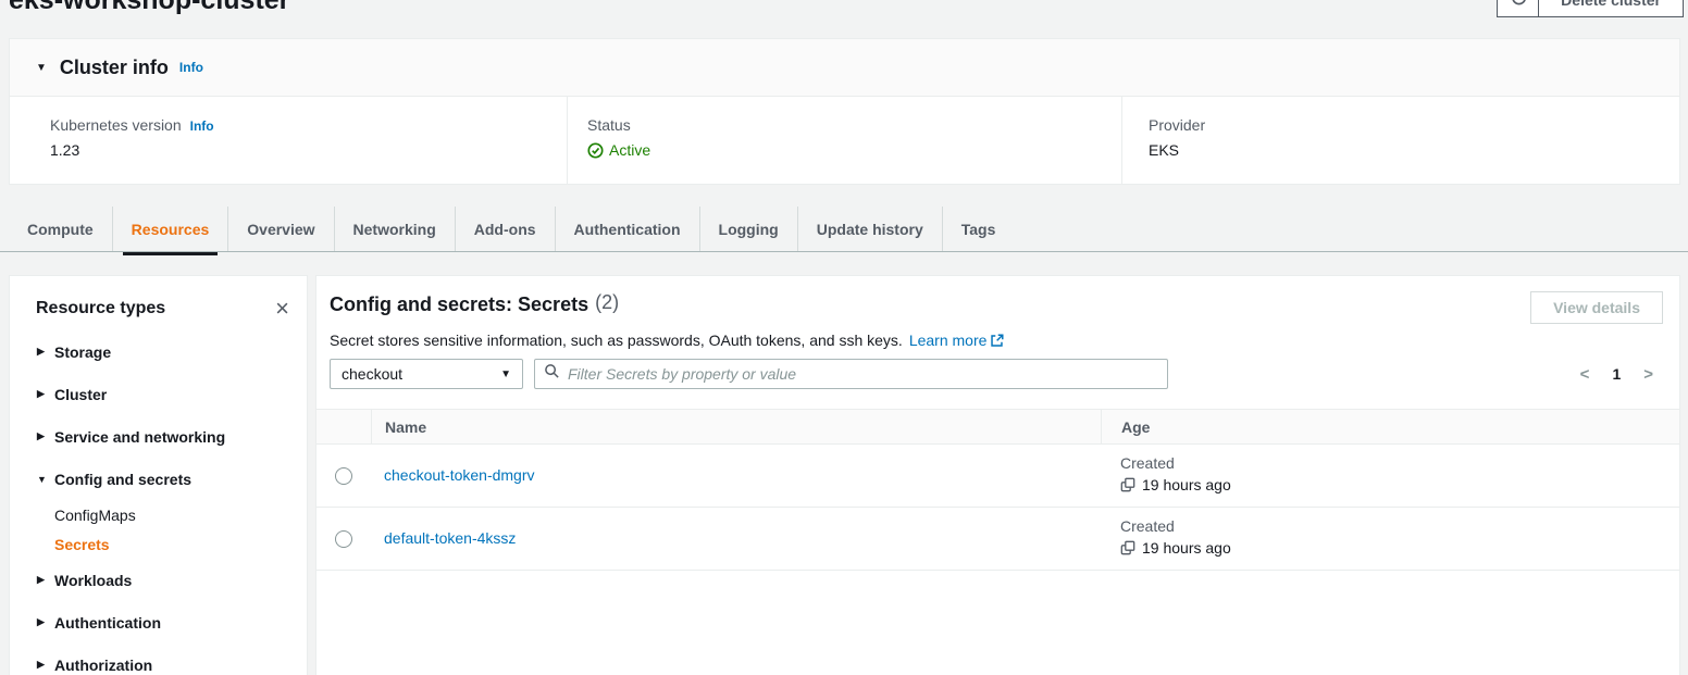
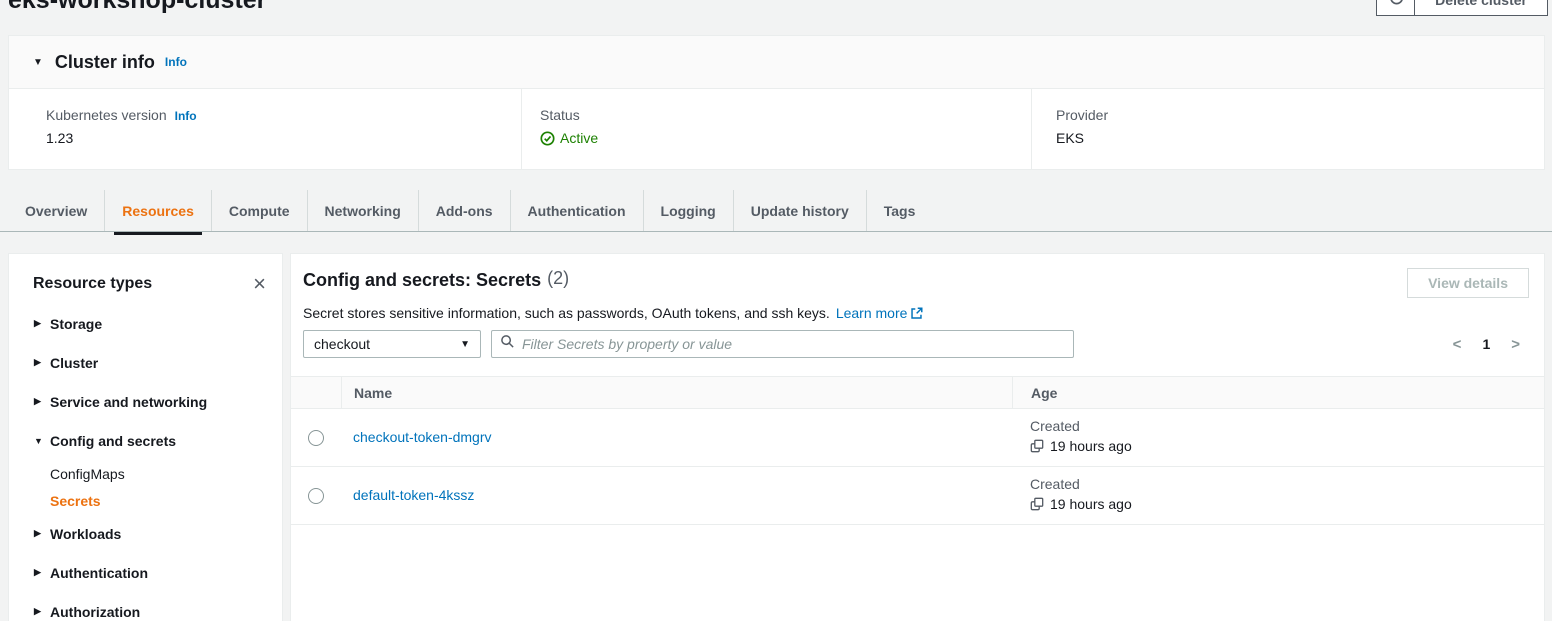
  eks-workshop-cluster
  Delete cluster
  ▼
  Cluster info
  Info
  Kubernetes version Info
  1.23
  Status
  Active
  Provider
  EKS
- Compute
+ Overview
  Resources
- Overview
+ Compute
  Networking
  Add-ons
  Authentication
  Logging
  Update history
  Tags
  Resource types
  ×
  ▶
  Storage
  ▶
  Cluster
  ▶
  Service and networking
  ▼
  Config and secrets
  ConfigMaps
  Secrets
  ▶
  Workloads
  ▶
  Authentication
  ▶
  Authorization
  Config and secrets: Secrets
  (2)
  View details
  Secret stores sensitive information, such as passwords, OAuth tokens, and ssh keys. Learn more
  checkout
  ▼
  Filter Secrets by property or value
  <
  1
  >
  Name
  Age
  checkout-token-dmgrv
  Created
  19 hours ago
  default-token-4kssz
  Created
  19 hours ago
